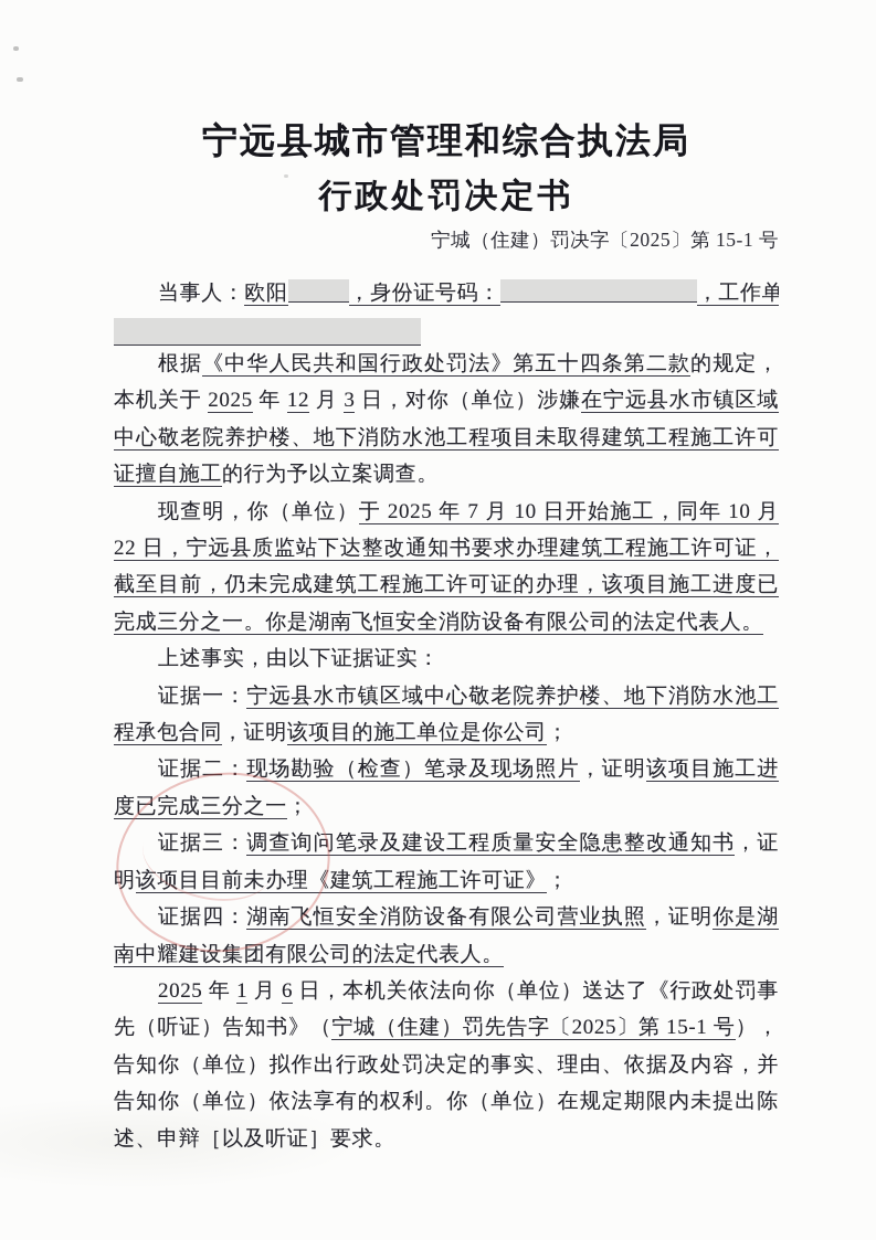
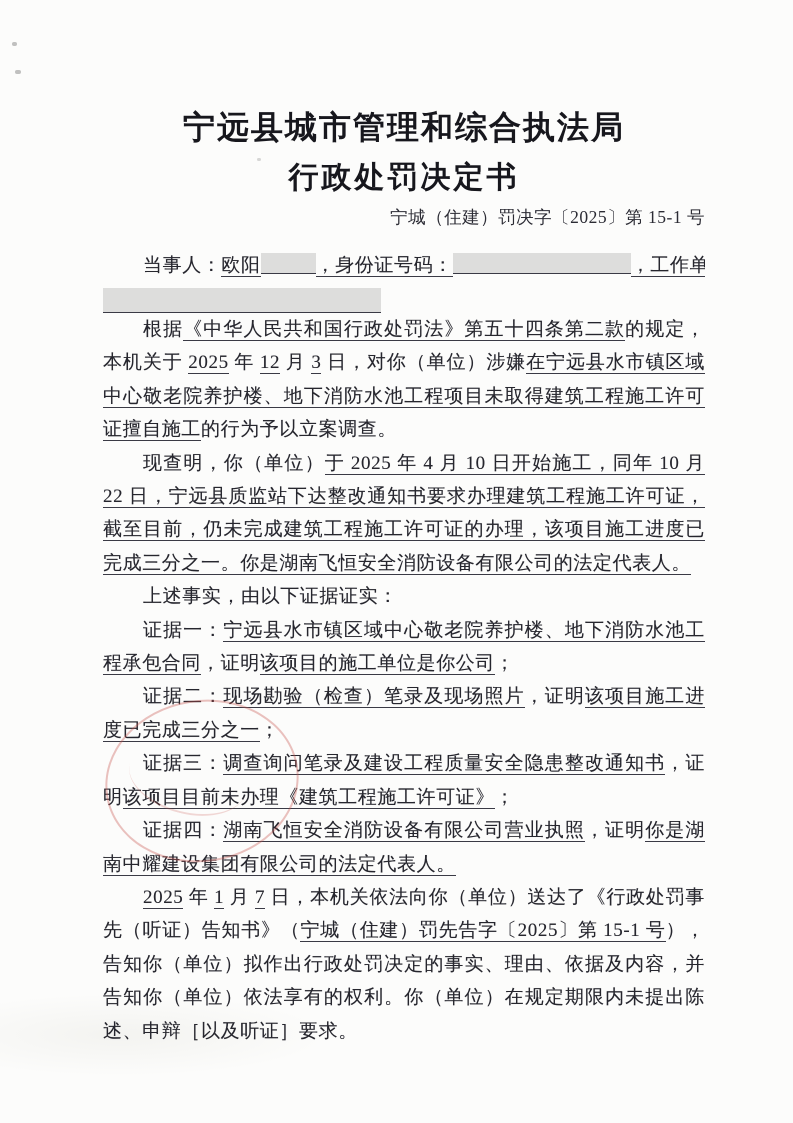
  宁远县城市管理和综合执法局
  行政处罚决定书
  宁城（住建）罚决字〔2025〕第 15-1 号
  当事人：欧阳 ，身份证号码： ，工作单
  根据《中华人民共和国行政处罚法》第五十四条第二款的规定，本机关于 2025 年 12 月 3 日，对你（单位）涉嫌在宁远县水市镇区域中心敬老院养护楼、地下消防水池工程项目未取得建筑工程施工许可证擅自施工的行为予以立案调查。
- 现查明，你（单位）于 2025 年 7 月 10 日开始施工，同年 10 月 22 日，宁远县质监站下达整改通知书要求办理建筑工程施工许可证，截至目前，仍未完成建筑工程施工许可证的办理，该项目施工进度已完成三分之一。你是湖南飞恒安全消防设备有限公司的法定代表人。
+ 现查明，你（单位）于 2025 年 4 月 10 日开始施工，同年 10 月 22 日，宁远县质监站下达整改通知书要求办理建筑工程施工许可证，截至目前，仍未完成建筑工程施工许可证的办理，该项目施工进度已完成三分之一。你是湖南飞恒安全消防设备有限公司的法定代表人。
  上述事实，由以下证据证实：
  证据一：宁远县水市镇区域中心敬老院养护楼、地下消防水池工程承包合同，证明该项目的施工单位是你公司；
  证据二：现场勘验（检查）笔录及现场照片，证明该项目施工进度已完成三分之一；
  证据三：调查询问笔录及建设工程质量安全隐患整改通知书，证明该项目目前未办理《建筑工程施工许可证》；
  证据四：湖南飞恒安全消防设备有限公司营业执照，证明你是湖南中耀建设集团有限公司的法定代表人。
- 2025 年 1 月 6 日，本机关依法向你（单位）送达了《行政处罚事先（听证）告知书》（宁城（住建）罚先告字〔2025〕第 15-1 号），告知你（单位）拟作出行政处罚决定的事实、理由、依据及内容，并告知你（单位）依法享有的权利。你（单位）在规定期限内未提出陈述、申辩［以及听证］要求。
+ 2025 年 1 月 7 日，本机关依法向你（单位）送达了《行政处罚事先（听证）告知书》（宁城（住建）罚先告字〔2025〕第 15-1 号），告知你（单位）拟作出行政处罚决定的事实、理由、依据及内容，并告知你（单位）依法享有的权利。你（单位）在规定期限内未提出陈述、申辩［以及听证］要求。
